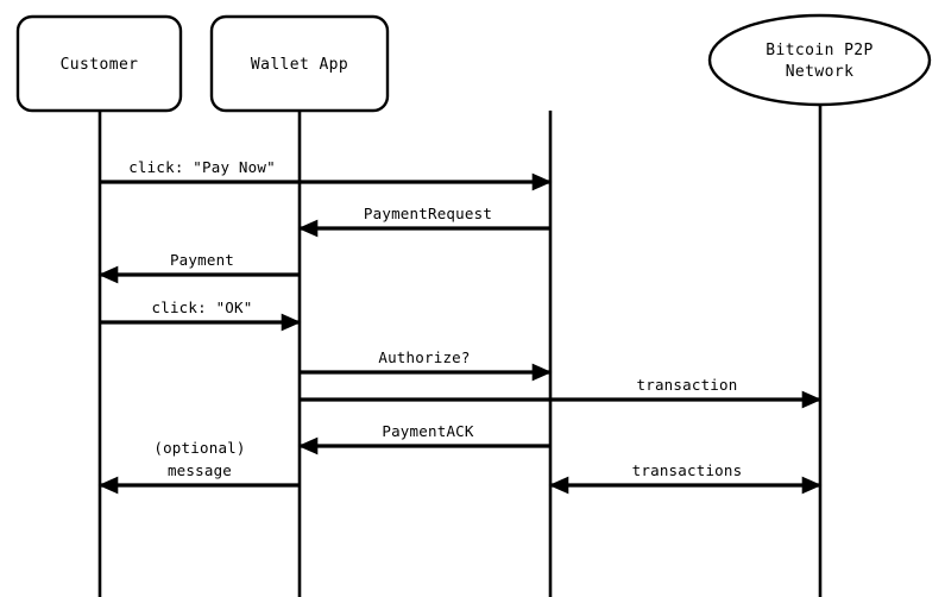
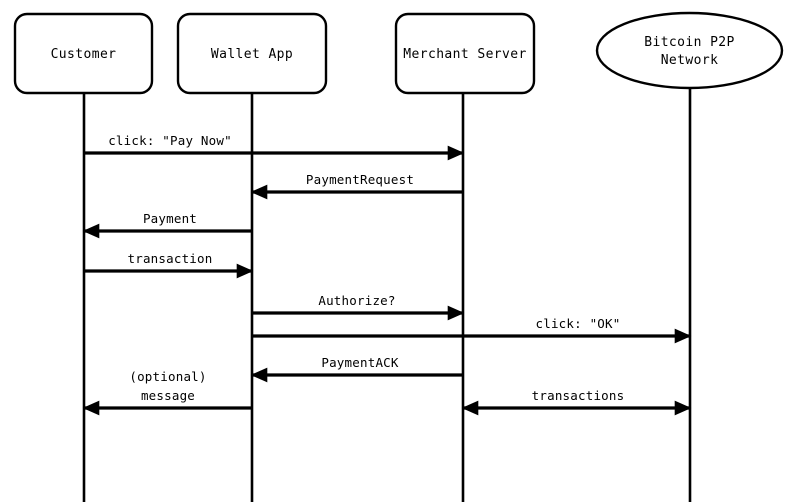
  Customer
  Wallet App
+ Merchant Server
  Bitcoin P2P
  Network
  click: "Pay Now"
  PaymentRequest
  Payment
- click: "OK"
+ transaction
  Authorize?
- transaction
+ click: "OK"
  PaymentACK
  (optional)
  message
  transactions
